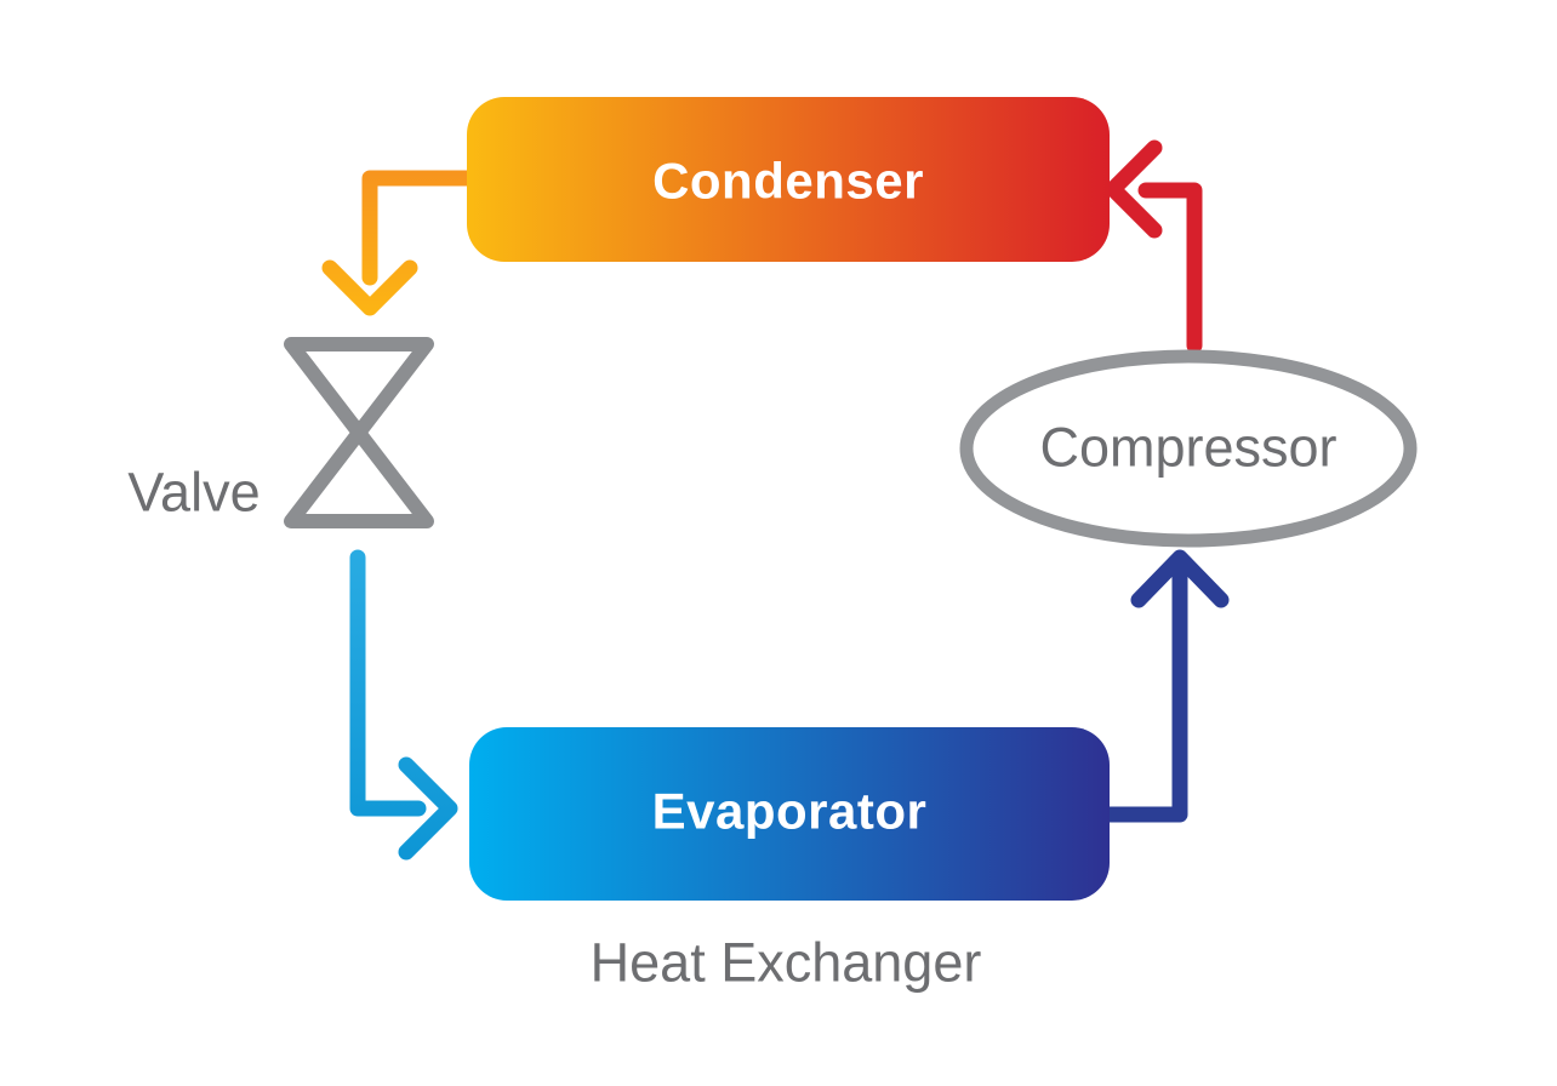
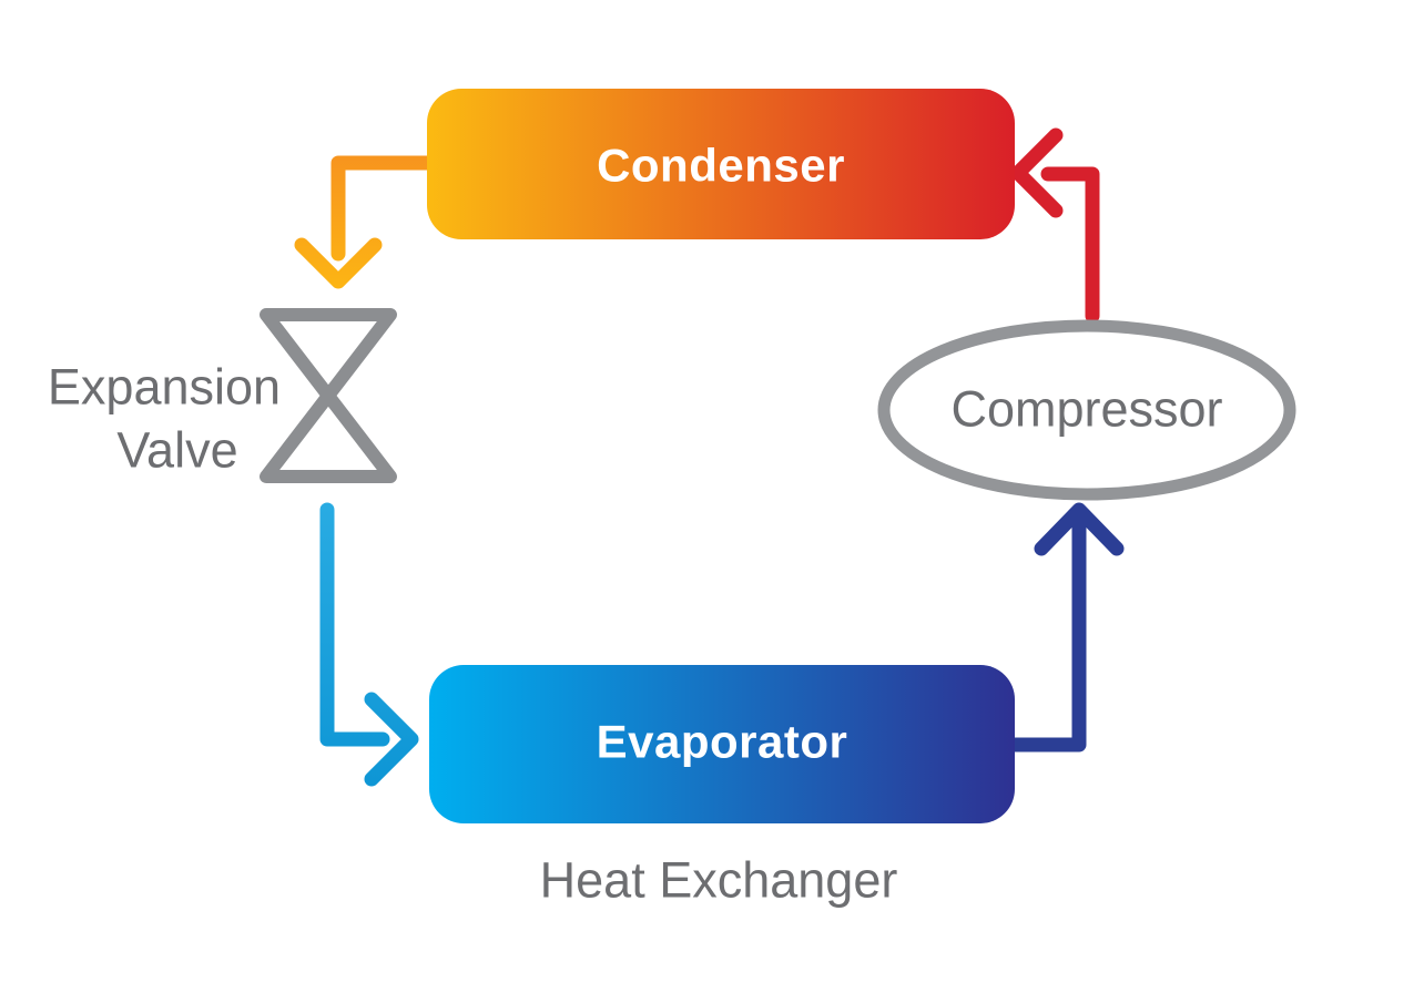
  Condenser
  Evaporator
+ Expansion
  Valve
  Compressor
  Heat Exchanger
